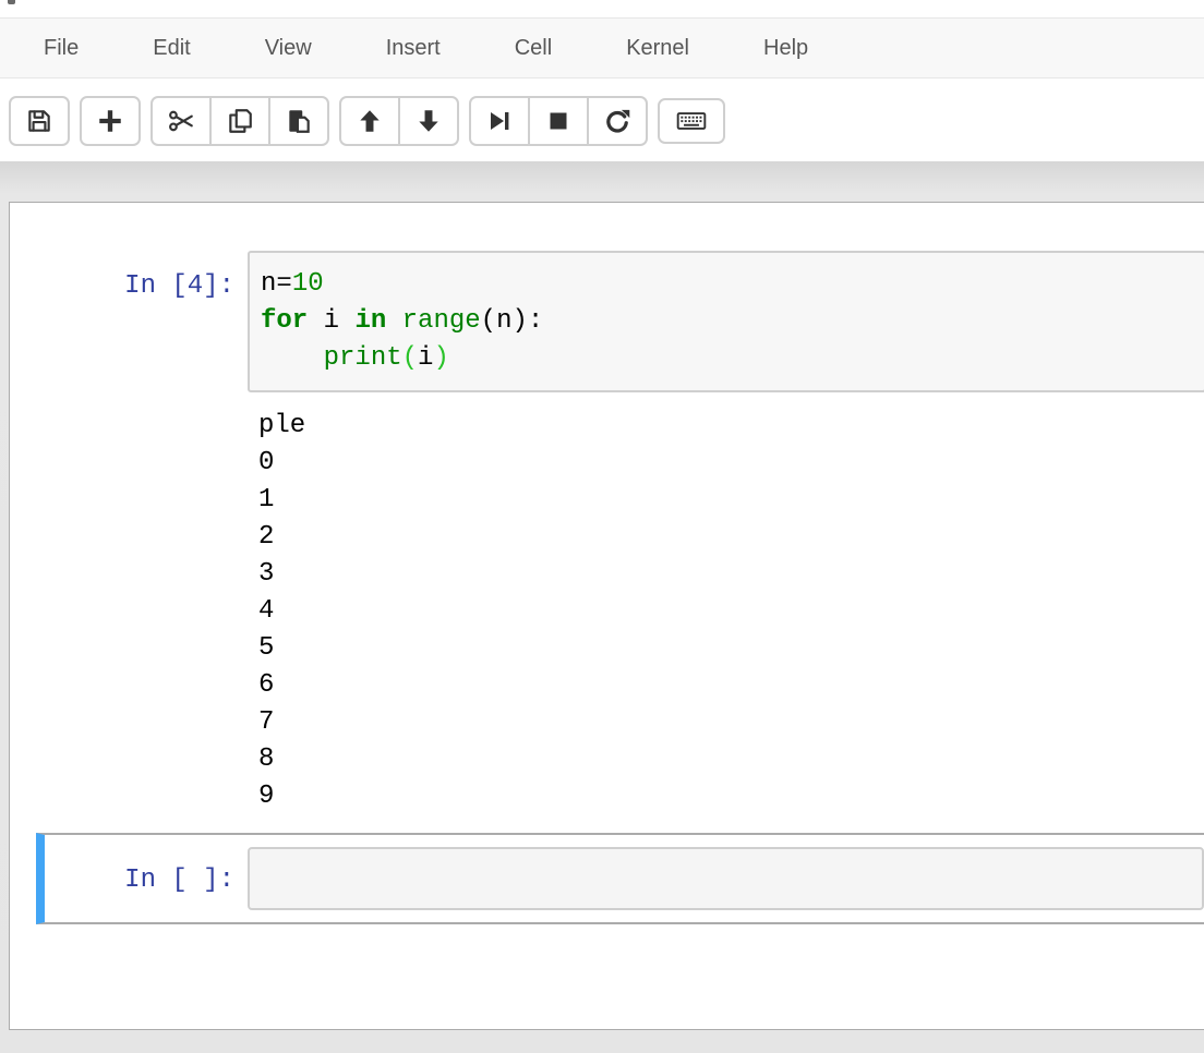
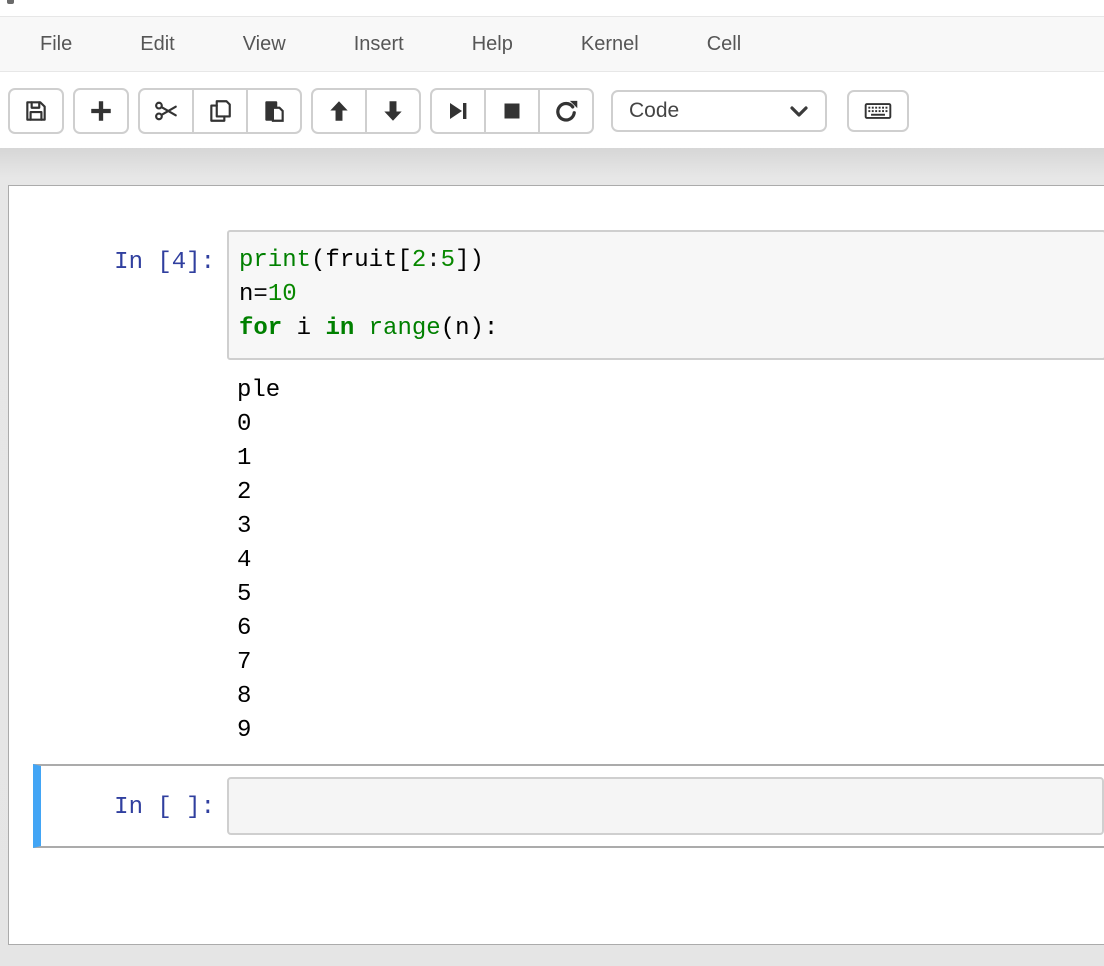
  File
  Edit
  View
  Insert
- Cell
+ Help
  Kernel
- Help
+ Cell
+ Code
  In [4]:
+ print(fruit[2:5])
  n=10
  for i in range(n):
- print(i)
  ple
  0
  1
  2
  3
  4
  5
  6
  7
  8
  9
  In [ ]:
